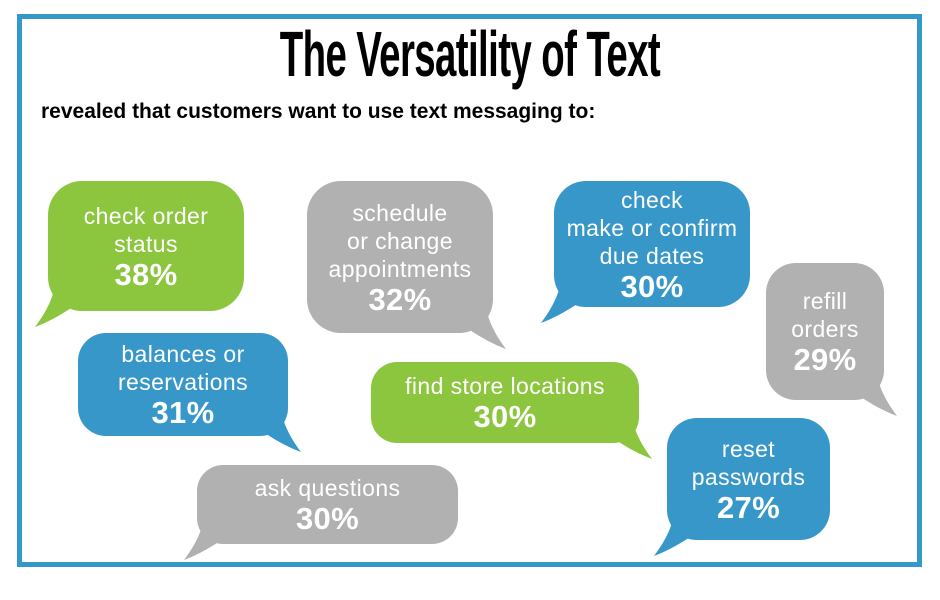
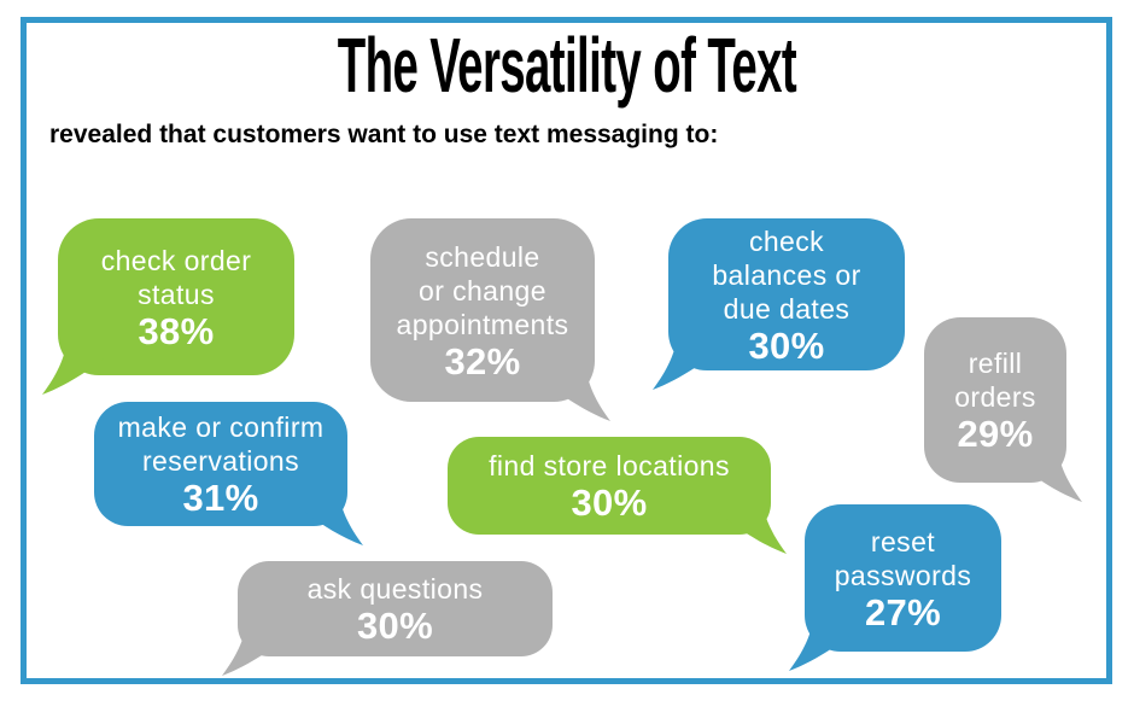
  The Versatility of Text
  revealed that customers want to use text messaging to:
  check order
  status
  38%
  schedule
  or change
  appointments
  32%
  check
- make or confirm
+ balances or
  due dates
  30%
  refill
  orders
  29%
- balances or
+ make or confirm
  reservations
  31%
  find store locations
  30%
  reset
  passwords
  27%
  ask questions
  30%
